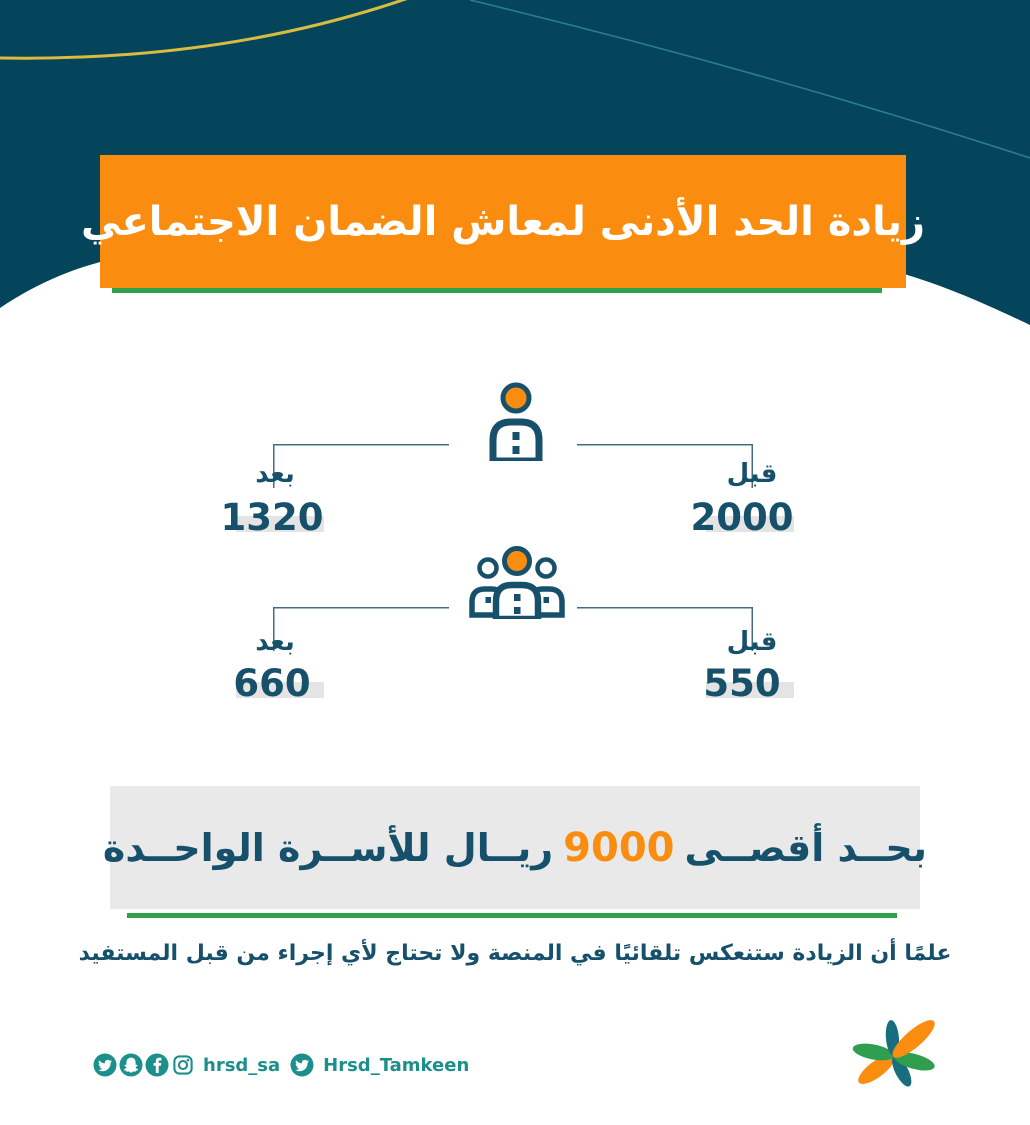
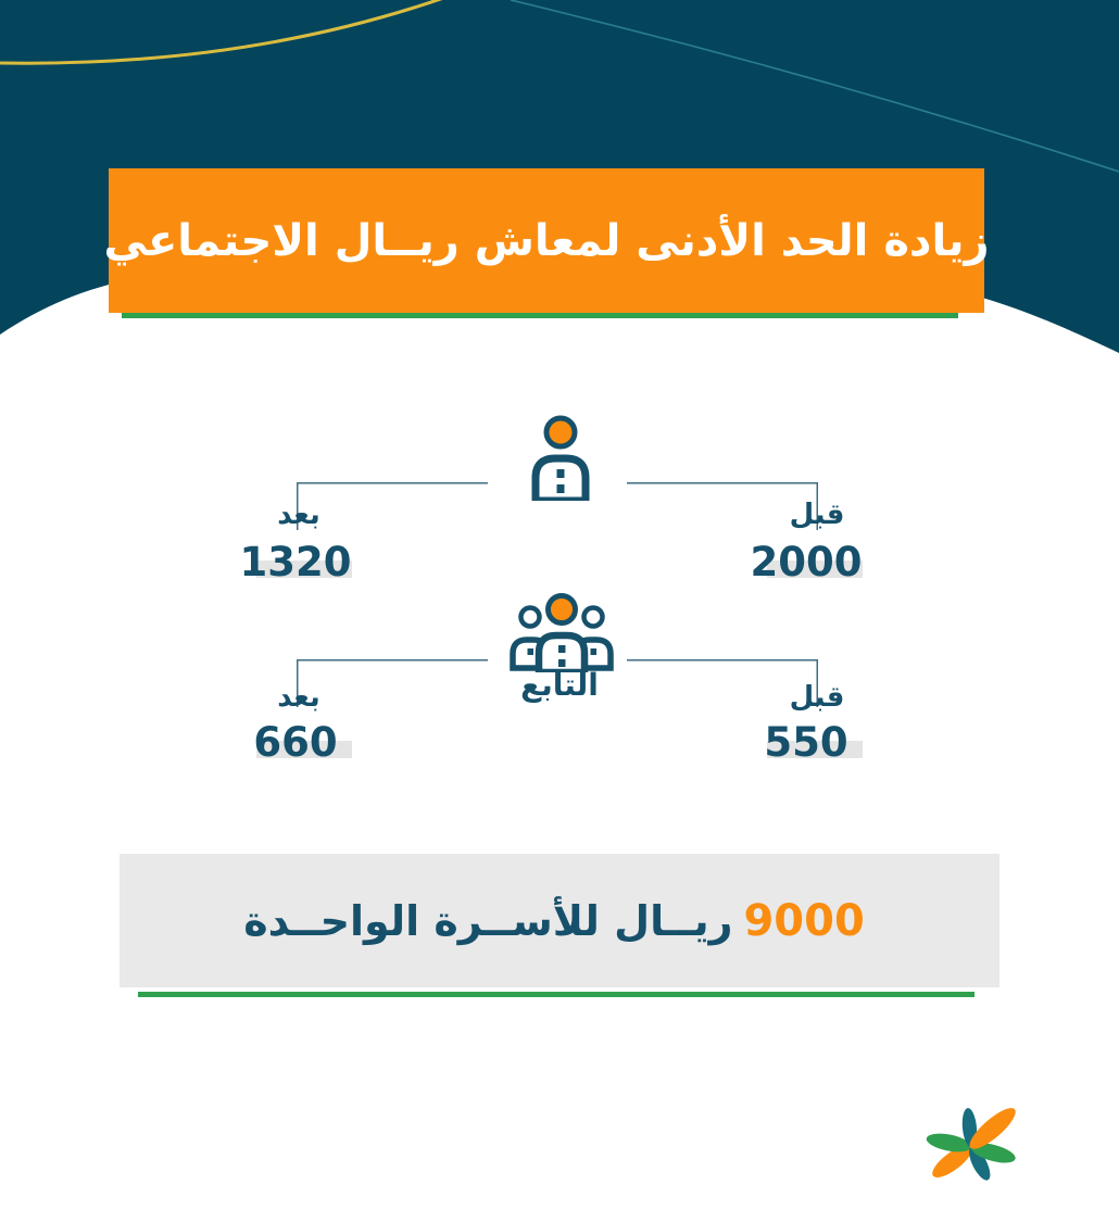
- زيادة الحد الأدنى لمعاش الضمان الاجتماعي
+ زيادة الحد الأدنى لمعاش ريــال الاجتماعي
  بعد
  قبل
  1320
  2000
+ التابع
  بعد
  قبل
  660
  550
- بحــد أقصــى
  9000
  ريــال للأســرة الواحــدة
- علمًا أن الزيادة ستنعكس تلقائيًا في المنصة ولا تحتاج لأي إجراء من قبل المستفيد
- hrsd_sa
- Hrsd_Tamkeen
